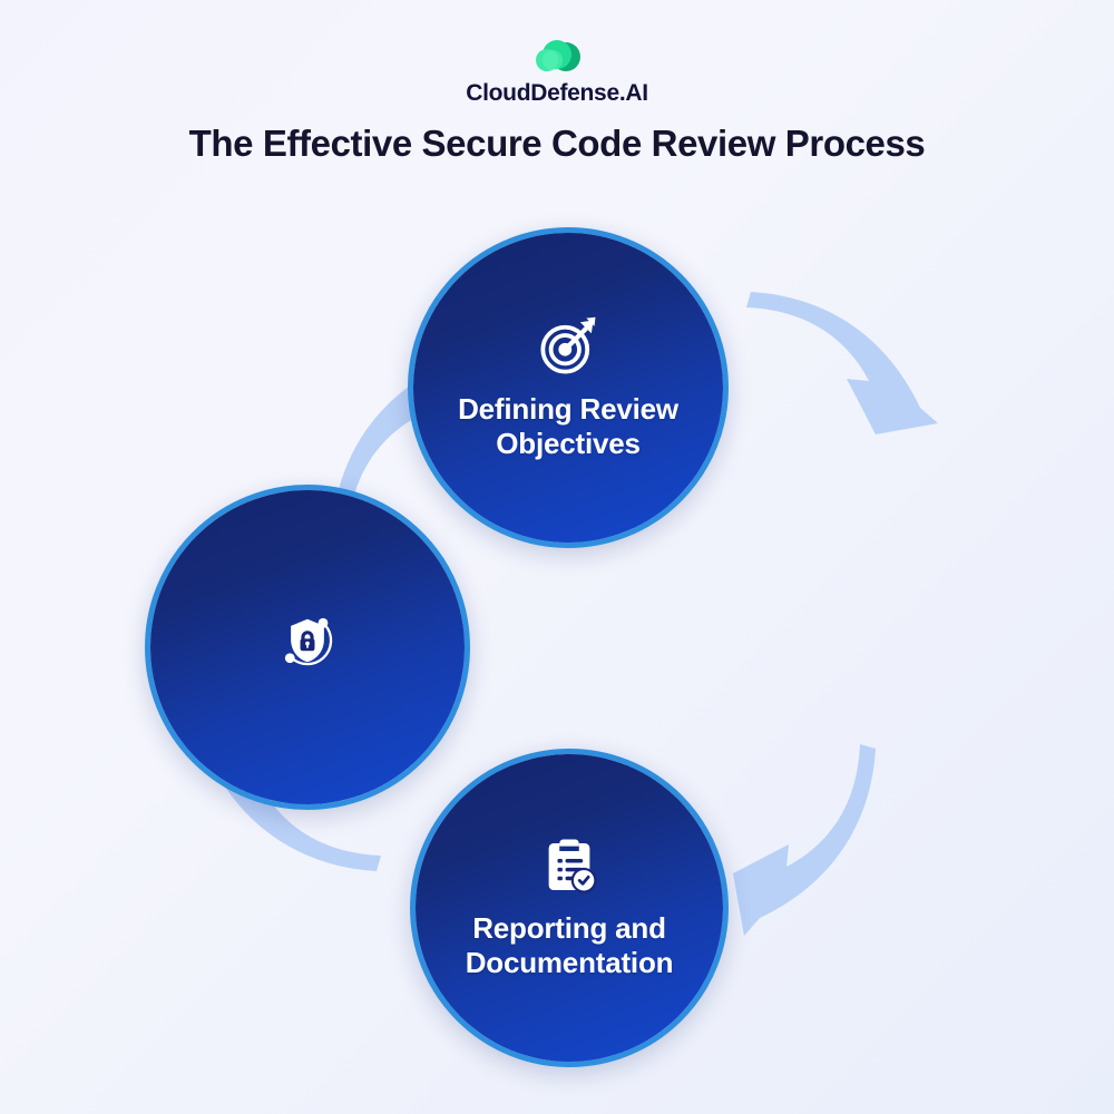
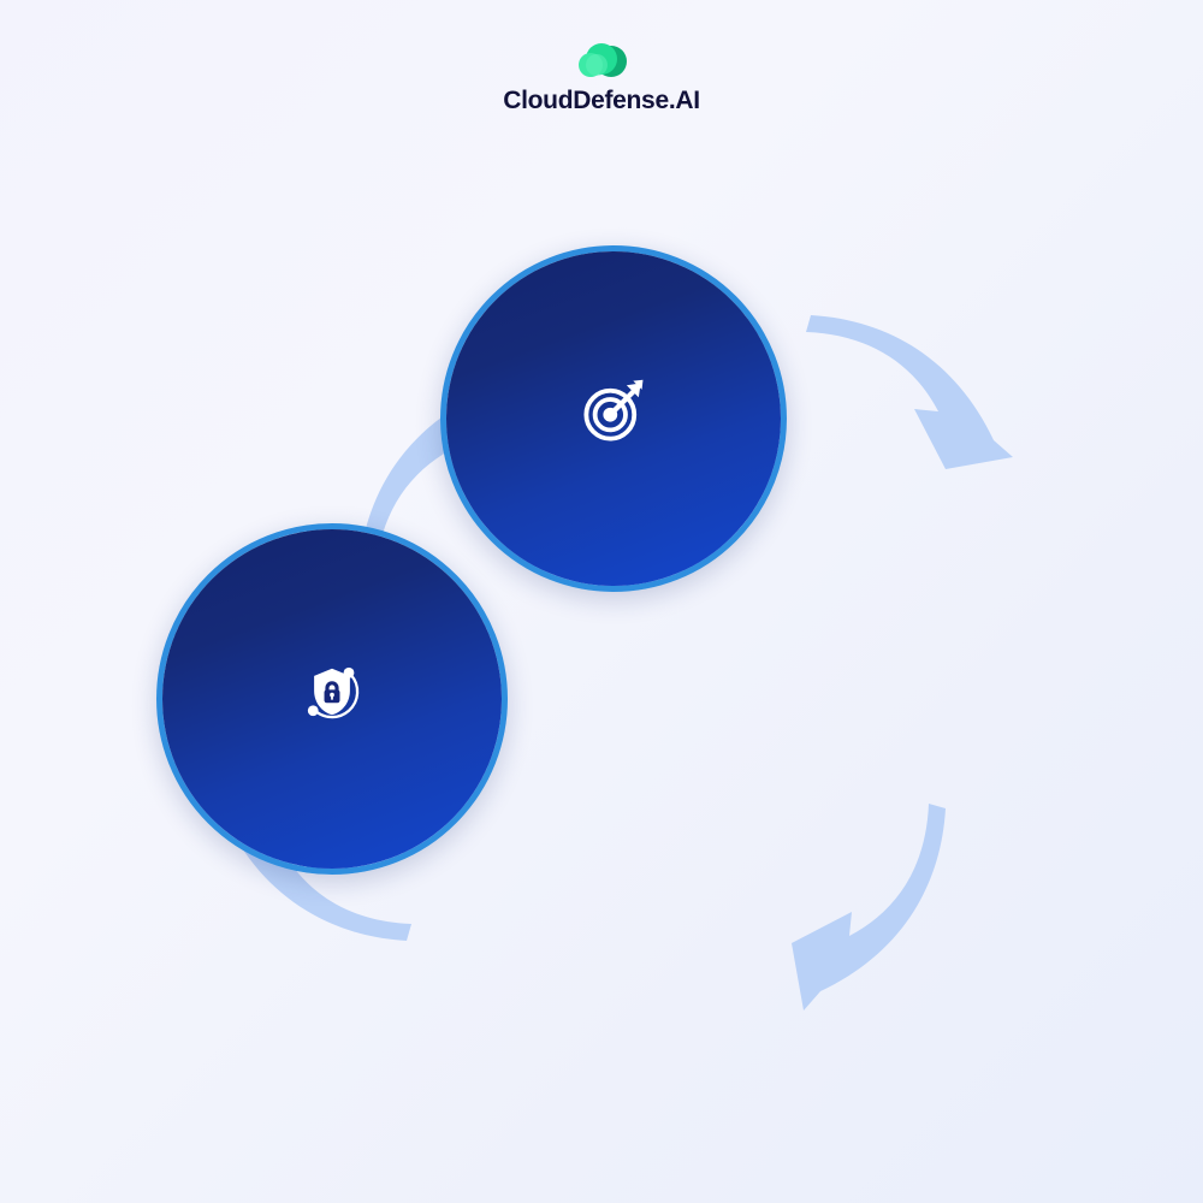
  CloudDefense.AI
- The Effective Secure Code Review Process
- Defining Review
- Objectives
- Reporting and
- Documentation
